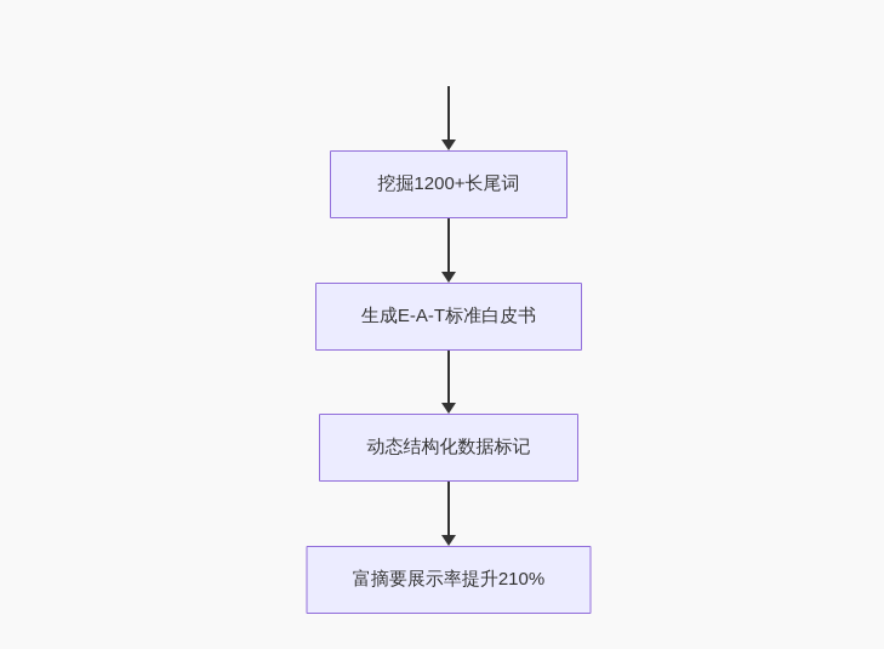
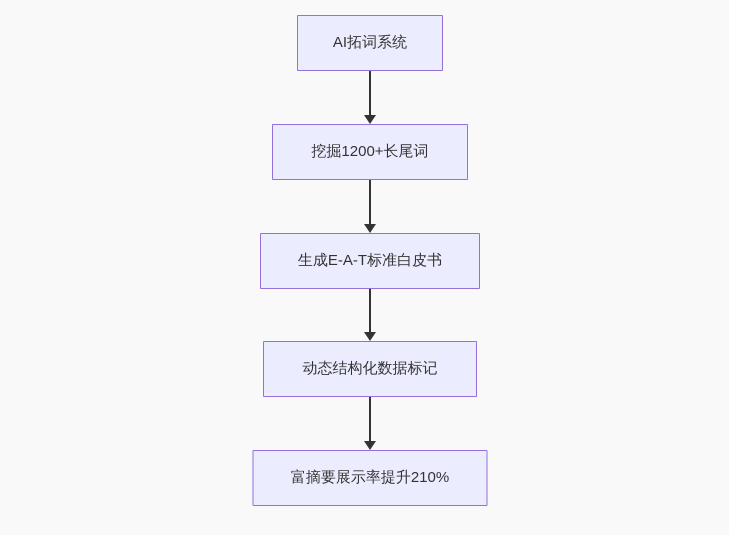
+ AI拓词系统
  挖掘1200+长尾词
  生成E-A-T标准白皮书
  动态结构化数据标记
  富摘要展示率提升210%
